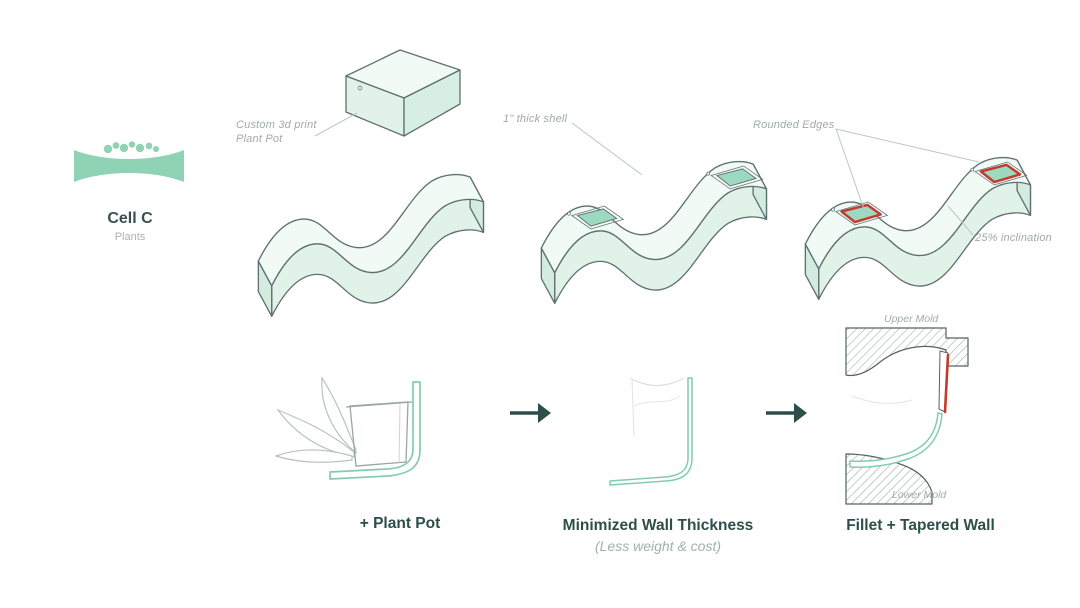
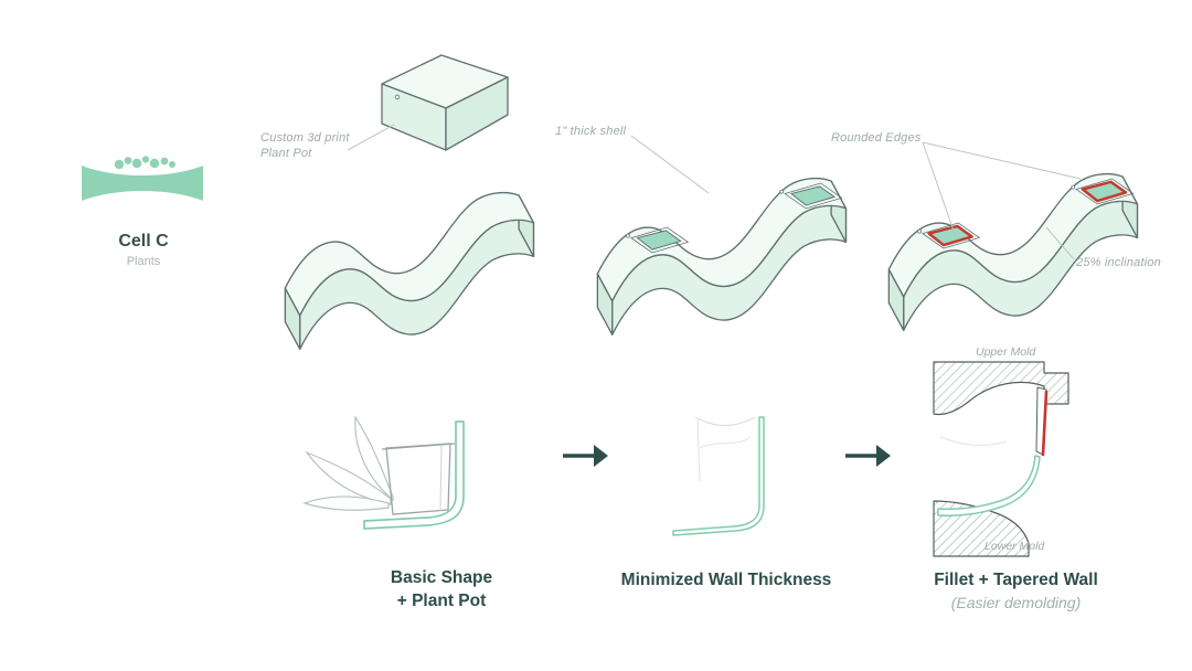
  Cell C
  Plants
  Custom 3d print
  Plant Pot
  1" thick shell
  Rounded Edges
  25% inclination
  Upper Mold
  Lower Mold
+ Basic Shape
  + Plant Pot
  Minimized Wall Thickness
- (Less weight & cost)
  Fillet + Tapered Wall
+ (Easier demolding)
